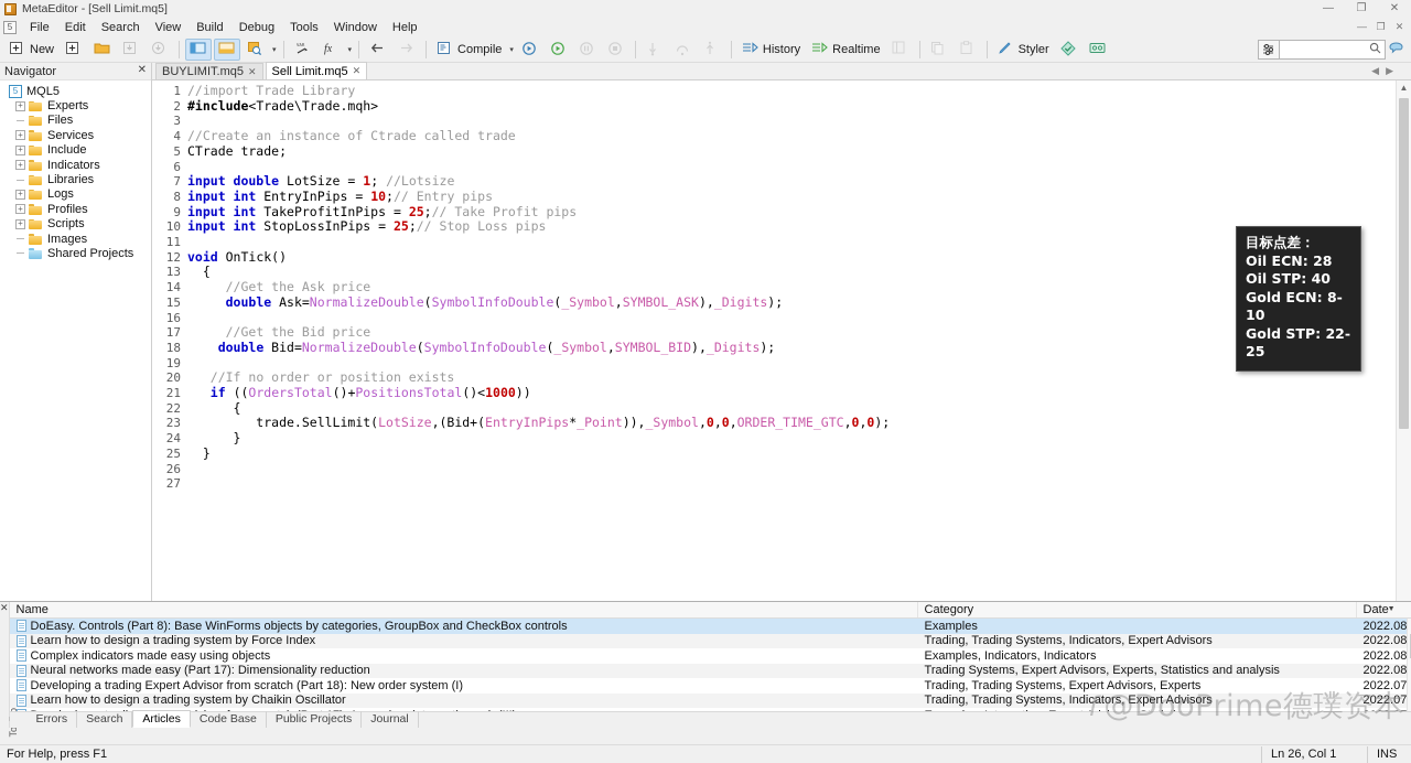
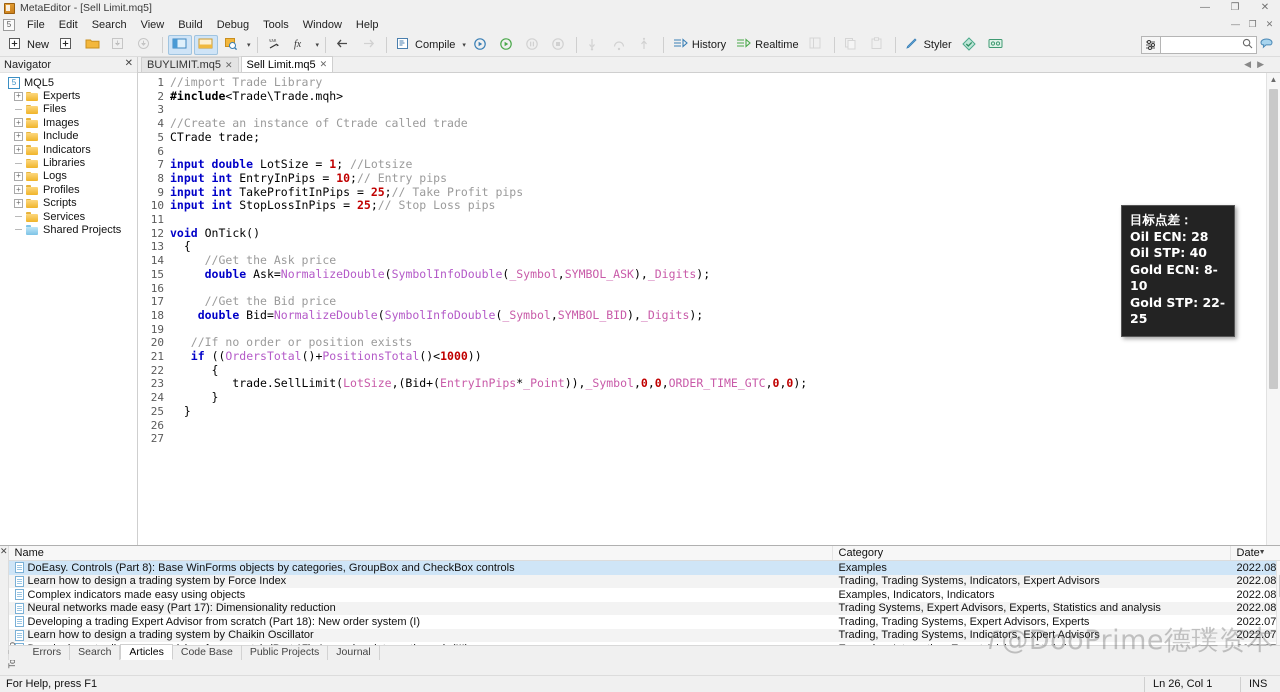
  MetaEditor - [Sell Limit.mq5]
  —
  ❐
  ✕
  5
  File
  Edit
  Search
  View
  Build
  Debug
  Tools
  Window
  Help
  —
  ❐
  ✕
  New
  fx
  Compile
  History
  Realtime
  Styler
  Navigator
  ✕
  5
  MQL5
  +
  Experts
  Files
  +
- Services
+ Images
  +
  Include
  +
  Indicators
  Libraries
  +
  Logs
  +
  Profiles
  +
  Scripts
- Images
+ Services
  Shared Projects
  BUYLIMIT.mq5
  ✕
  Sell Limit.mq5
  ✕
  ◀
  ▶
  1 //import Trade Library 2 #include<Trade\Trade.mqh> 3 4 //Create an instance of Ctrade called trade 5 CTrade trade; 6 7 input double LotSize = 1; //Lotsize 8 input int EntryInPips = 10;// Entry pips 9 input int TakeProfitInPips = 25;// Take Profit pips 10 input int StopLossInPips = 25;// Stop Loss pips 11 12 void OnTick() 13 { 14 //Get the Ask price 15 double Ask=NormalizeDouble(SymbolInfoDouble(_Symbol,SYMBOL_ASK),_Digits); 16 17 //Get the Bid price 18 double Bid=NormalizeDouble(SymbolInfoDouble(_Symbol,SYMBOL_BID),_Digits); 19 20 //If no order or position exists 21 if ((OrdersTotal()+PositionsTotal()<1000)) 22 { 23 trade.SellLimit(LotSize,(Bid+(EntryInPips*_Point)),_Symbol,0,0,ORDER_TIME_GTC,0,0); 24 } 25 } 26 27
  ▲
  目标点差：
  Oil ECN: 28
  Oil STP: 40
  Gold ECN: 8-10
  Gold STP: 22-25
  ✕
  Name
  Category
  Date
  DoEasy. Controls (Part 8): Base WinForms objects by categories, GroupBox and CheckBox controls
  Examples
  2022.08
  Learn how to design a trading system by Force Index
  Trading, Trading Systems, Indicators, Expert Advisors
  2022.08
  Complex indicators made easy using objects
  Examples, Indicators, Indicators
  2022.08
  Neural networks made easy (Part 17): Dimensionality reduction
  Trading Systems, Expert Advisors, Experts, Statistics and analysis
  2022.08
  Developing a trading Expert Advisor from scratch (Part 18): New order system (I)
  Trading, Trading Systems, Expert Advisors, Experts
  2022.07
  Learn how to design a trading system by Chaikin Oscillator
  Trading, Trading Systems, Indicators, Expert Advisors
  2022.07
  Errors
  Search
  Articles
  Code Base
  Public Projects
  Journal
  f
  @DooPrime德璞资本
  For Help, press F1
  Ln 26, Col 1
  INS
